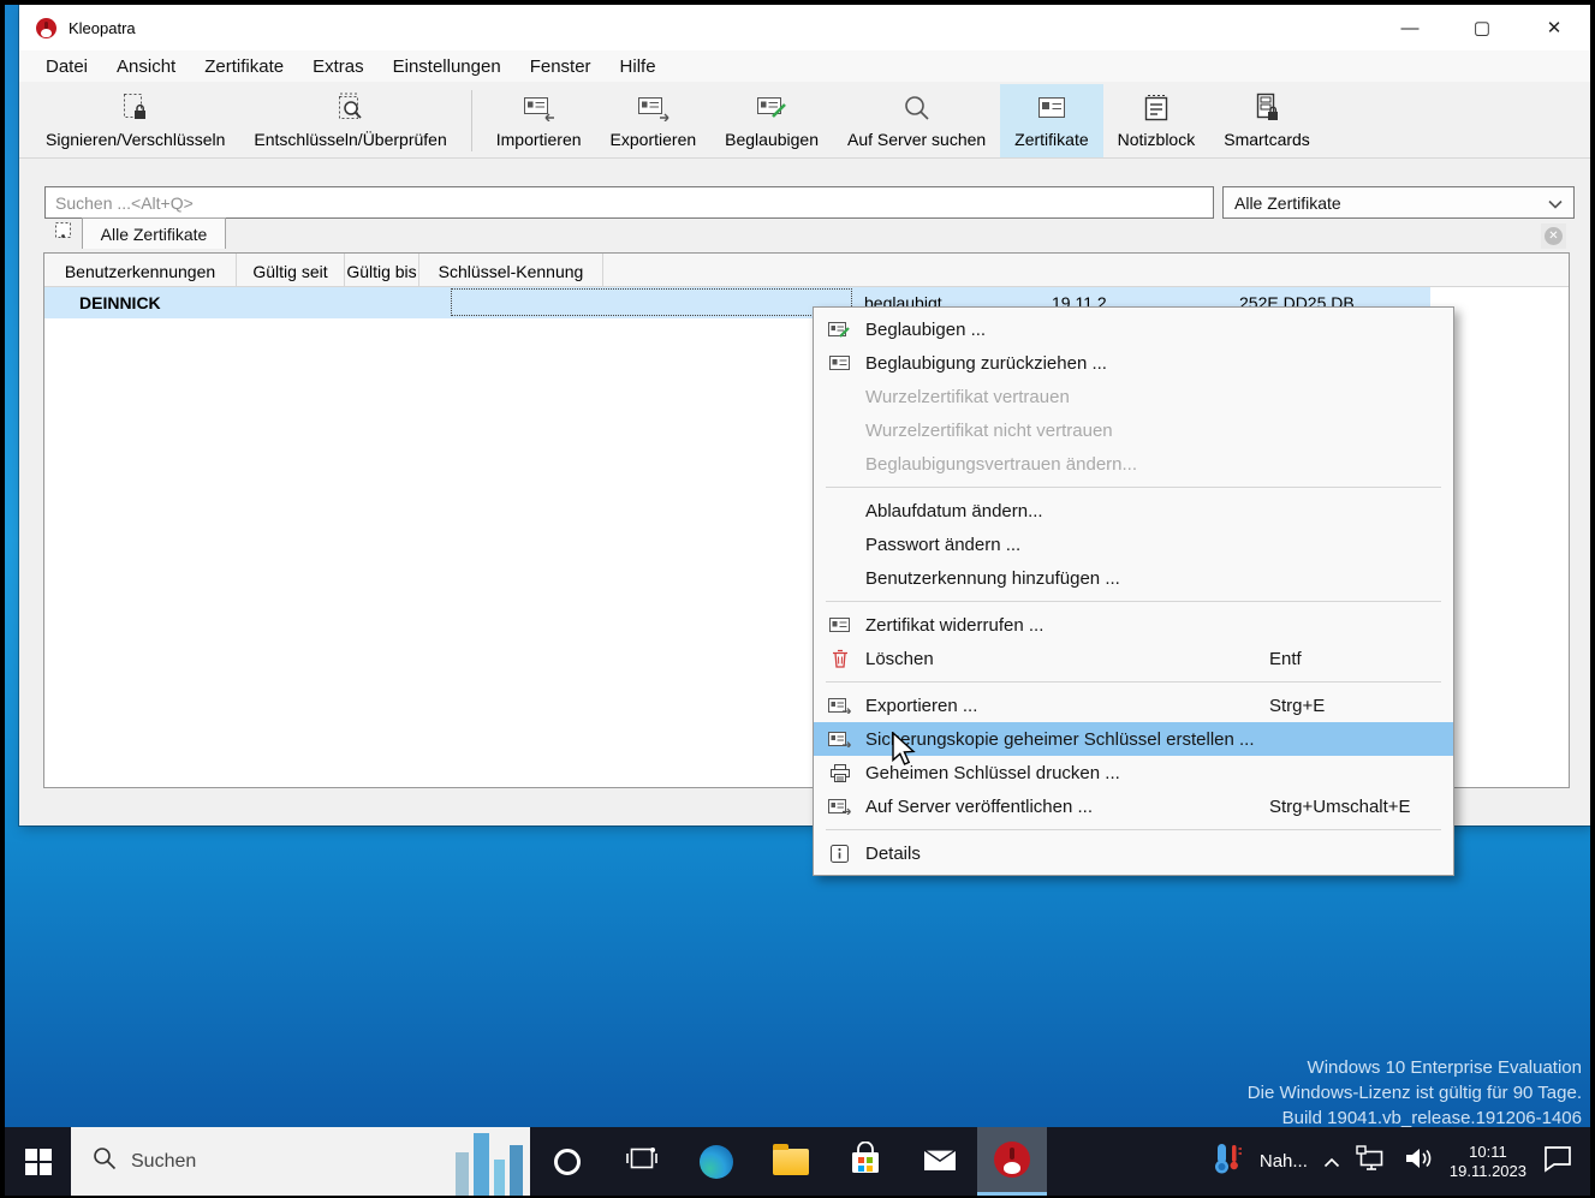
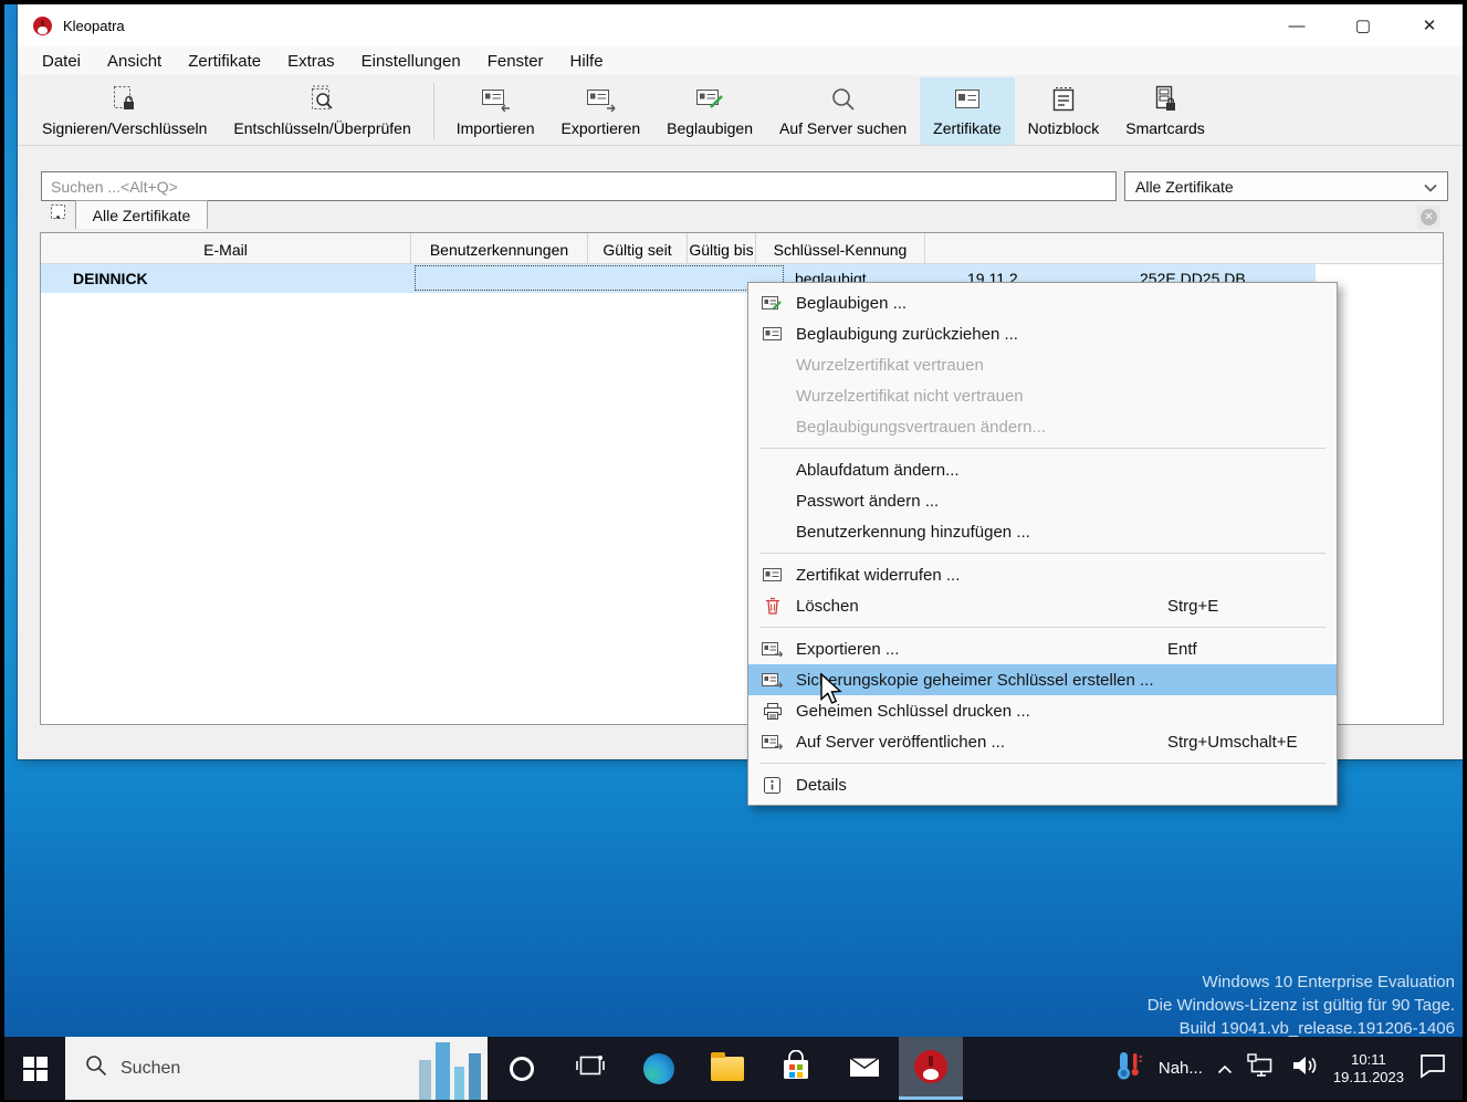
  Kleopatra
  —
  ▢
  ✕
  Datei
  Ansicht
  Zertifikate
  Extras
  Einstellungen
  Fenster
  Hilfe
  Signieren/Verschlüsseln
  Entschlüsseln/Überprüfen
  Importieren
  Exportieren
  Beglaubigen
  Auf Server suchen
  Zertifikate
  Notizblock
  Smartcards
  Suchen ...<Alt+Q>
  Alle Zertifikate
  Alle Zertifikate
  ✕
+ E-Mail
  Benutzerkennungen
  Gültig seit
  Gültig bis
  Schlüssel-Kennung
  DEINNICK
  beglaubigt
  19.11.2
  252E DD25 DB
  Beglaubigen ...
  Beglaubigung zurückziehen ...
  Wurzelzertifikat vertrauen
  Wurzelzertifikat nicht vertrauen
  Beglaubigungsvertrauen ändern...
  Ablaufdatum ändern...
  Passwort ändern ...
  Benutzerkennung hinzufügen ...
  Zertifikat widerrufen ...
  Löschen
- Entf
+ Strg+E
  Exportieren ...
- Strg+E
+ Entf
  Sicerungskopie geheimer Schlüssel erstellen ...
  Geheimen Schlüssel drucken ...
  Auf Server veröffentlichen ...
  Strg+Umschalt+E
  Details
  Windows 10 Enterprise Evaluation
  Die Windows-Lizenz ist gültig für 90 Tage.
  Build 19041.vb_release.191206-1406
  Suchen
  Nah...
  10:11
  19.11.2023
